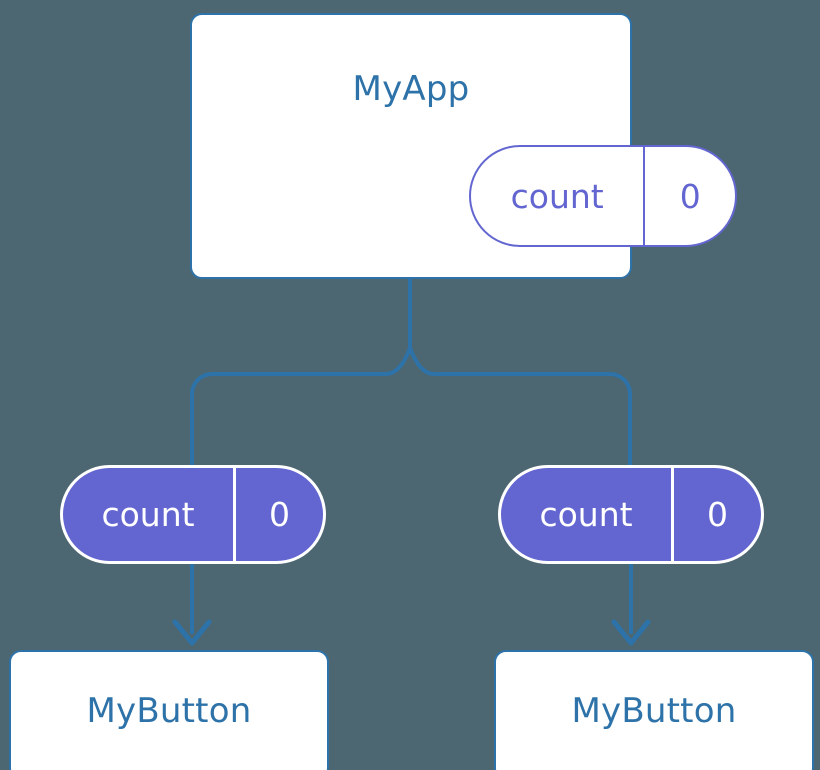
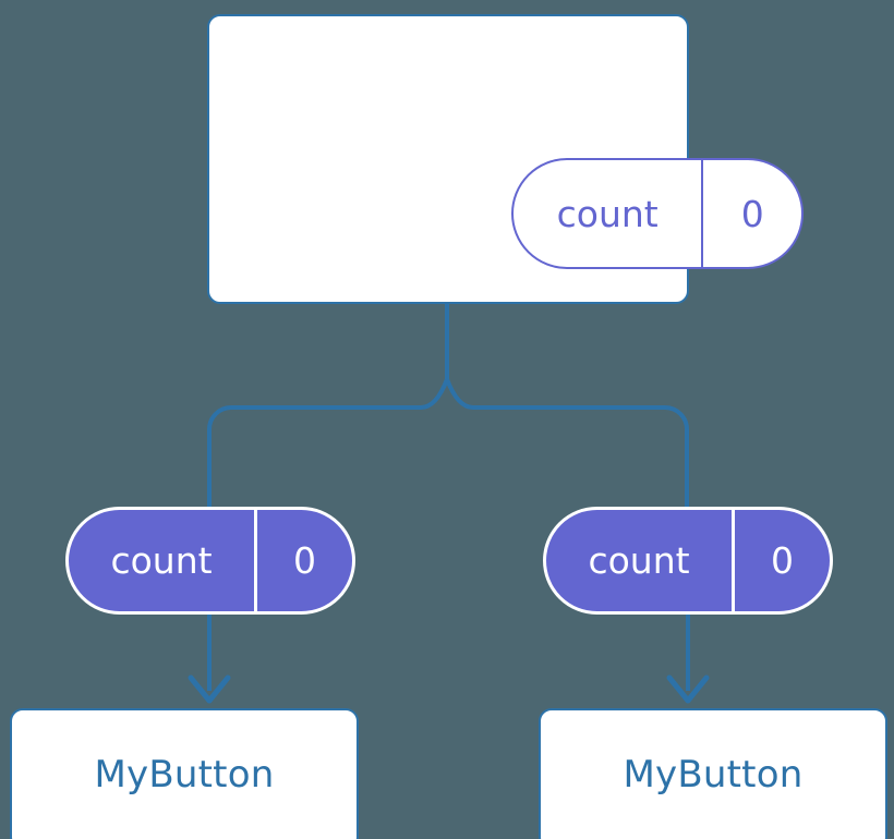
- MyApp
  count
  0
  count
  0
  count
  0
  MyButton
  MyButton
